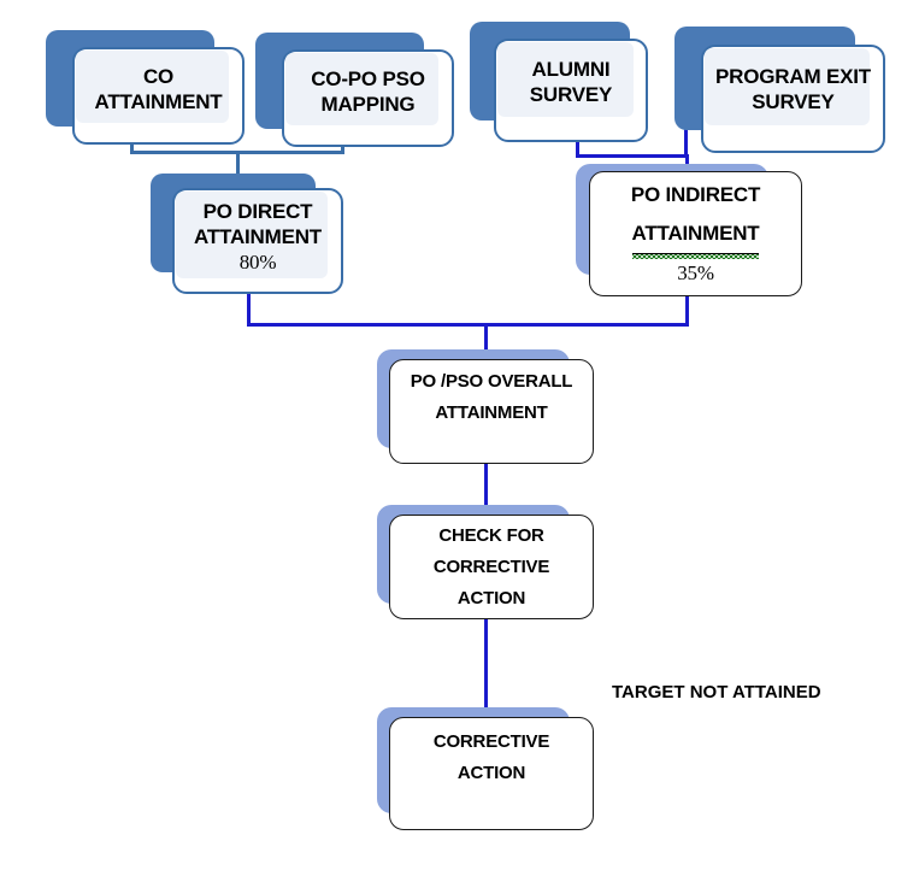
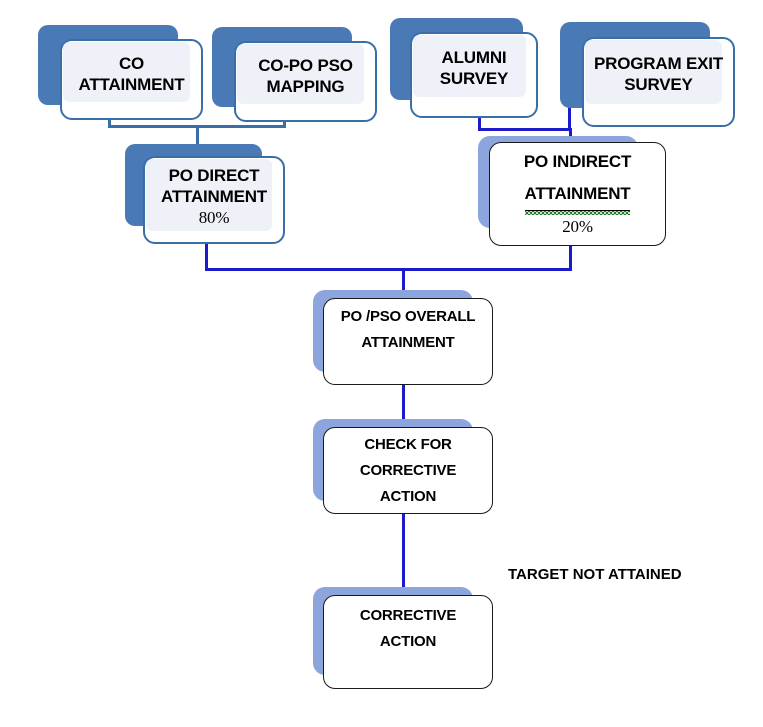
  CO
  ATTAINMENT
  CO-PO PSO
  MAPPING
  ALUMNI
  SURVEY
  PROGRAM EXIT
  SURVEY
  PO DIRECT
  ATTAINMENT
  80%
  PO INDIRECT
  ATTAINMENT
- 35%
+ 20%
  PO /PSO OVERALL
  ATTAINMENT
  CHECK FOR
  CORRECTIVE
  ACTION
  CORRECTIVE
  ACTION
  TARGET NOT ATTAINED
